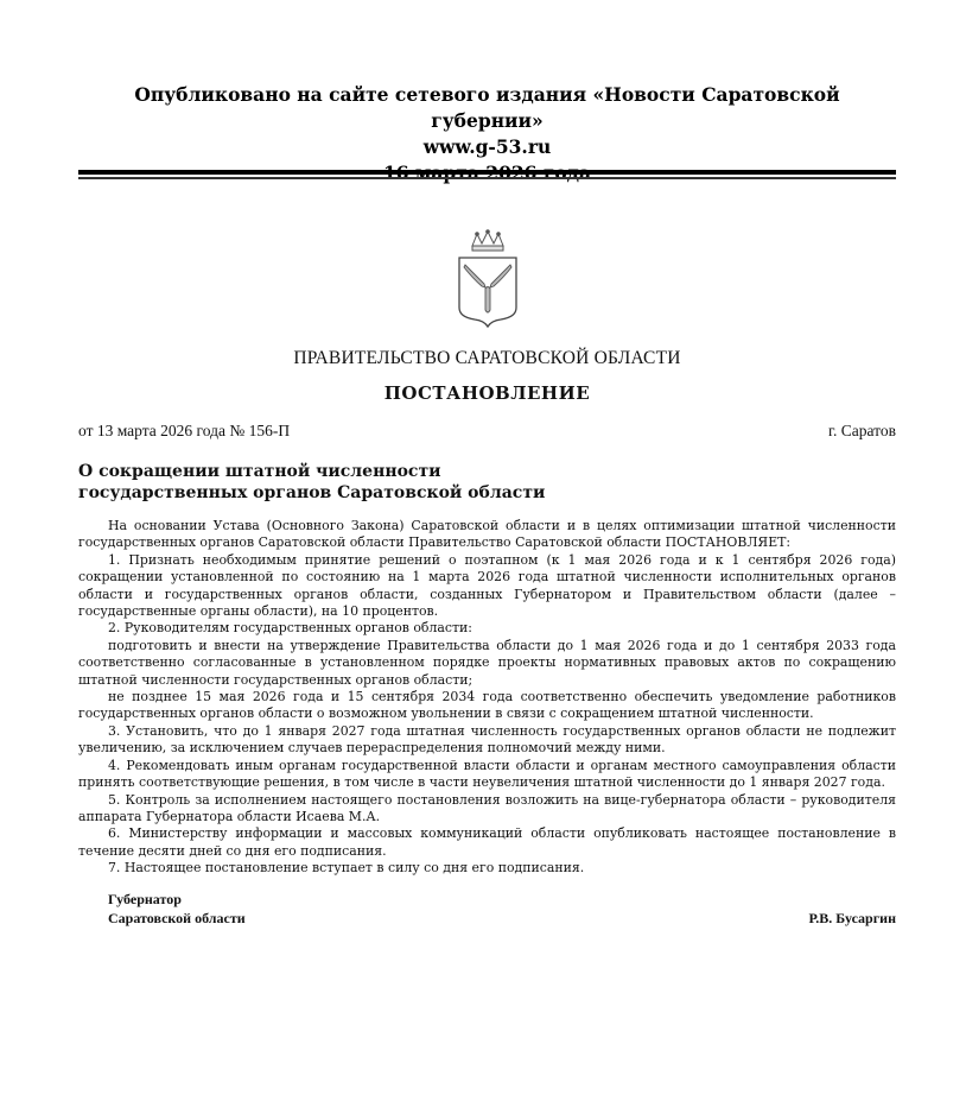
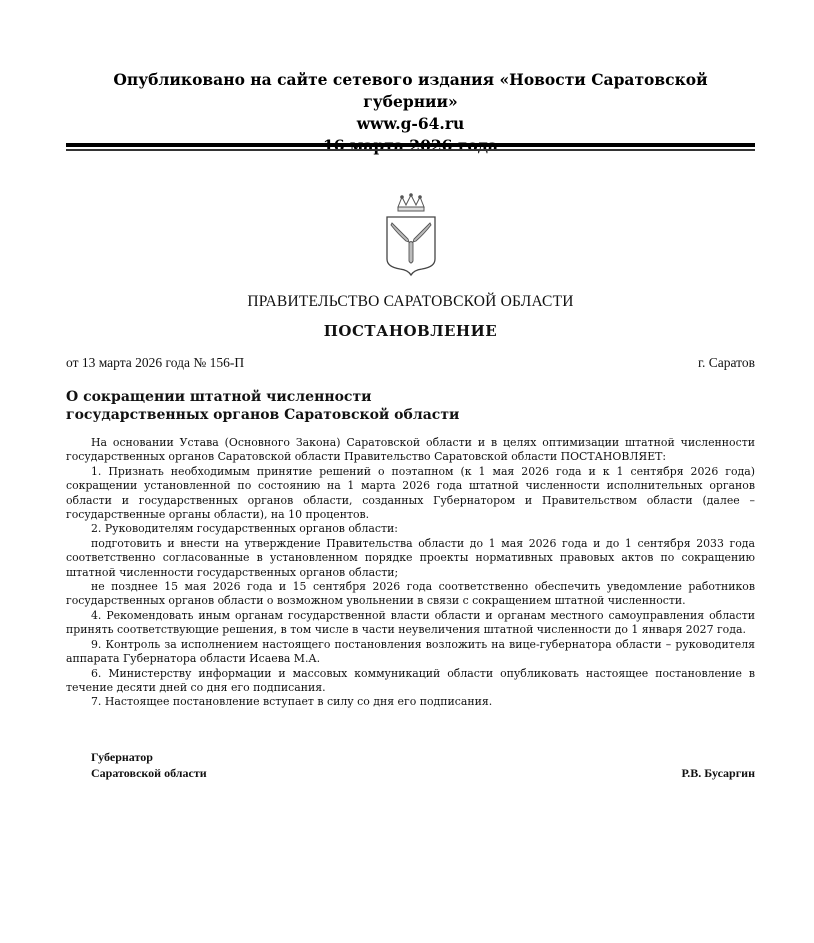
  Опубликовано на сайте сетевого издания «Новости Саратовской губернии»
- www.g-53.ru
+ www.g-64.ru
  ПРАВИТЕЛЬСТВО САРАТОВСКОЙ ОБЛАСТИ
  ПОСТАНОВЛЕНИЕ
  от 13 марта 2026 года № 156-П
  г. Саратов
  О сокращении штатной численности
  государственных органов Саратовской области
  На основании Устава (Основного Закона) Саратовской области и в целях оптимизации штатной численности государственных органов Саратовской области Правительство Саратовской области ПОСТАНОВЛЯЕТ:
  1. Признать необходимым принятие решений о поэтапном (к 1 мая 2026 года и к 1 сентября 2026 года) сокращении установленной по состоянию на 1 марта 2026 года штатной численности исполнительных органов области и государственных органов области, созданных Губернатором и Правительством области (далее – государственные органы области), на 10 процентов.
  2. Руководителям государственных органов области:
  подготовить и внести на утверждение Правительства области до 1 мая 2026 года и до 1 сентября 2033 года соответственно согласованные в установленном порядке проекты нормативных правовых актов по сокращению штатной численности государственных органов области;
- не позднее 15 мая 2026 года и 15 сентября 2034 года соответственно обеспечить уведомление работников государственных органов области о возможном увольнении в связи с сокращением штатной численности.
+ не позднее 15 мая 2026 года и 15 сентября 2026 года соответственно обеспечить уведомление работников государственных органов области о возможном увольнении в связи с сокращением штатной численности.
- 3. Установить, что до 1 января 2027 года штатная численность государственных органов области не подлежит увеличению, за исключением случаев перераспределения полномочий между ними.
  4. Рекомендовать иным органам государственной власти области и органам местного самоуправления области принять соответствующие решения, в том числе в части неувеличения штатной численности до 1 января 2027 года.
- 5. Контроль за исполнением настоящего постановления возложить на вице-губернатора области – руководителя аппарата Губернатора области Исаева М.А.
+ 9. Контроль за исполнением настоящего постановления возложить на вице-губернатора области – руководителя аппарата Губернатора области Исаева М.А.
  6. Министерству информации и массовых коммуникаций области опубликовать настоящее постановление в течение десяти дней со дня его подписания.
  7. Настоящее постановление вступает в силу со дня его подписания.
  Губернатор
  Саратовской области
  Р.В. Бусаргин
